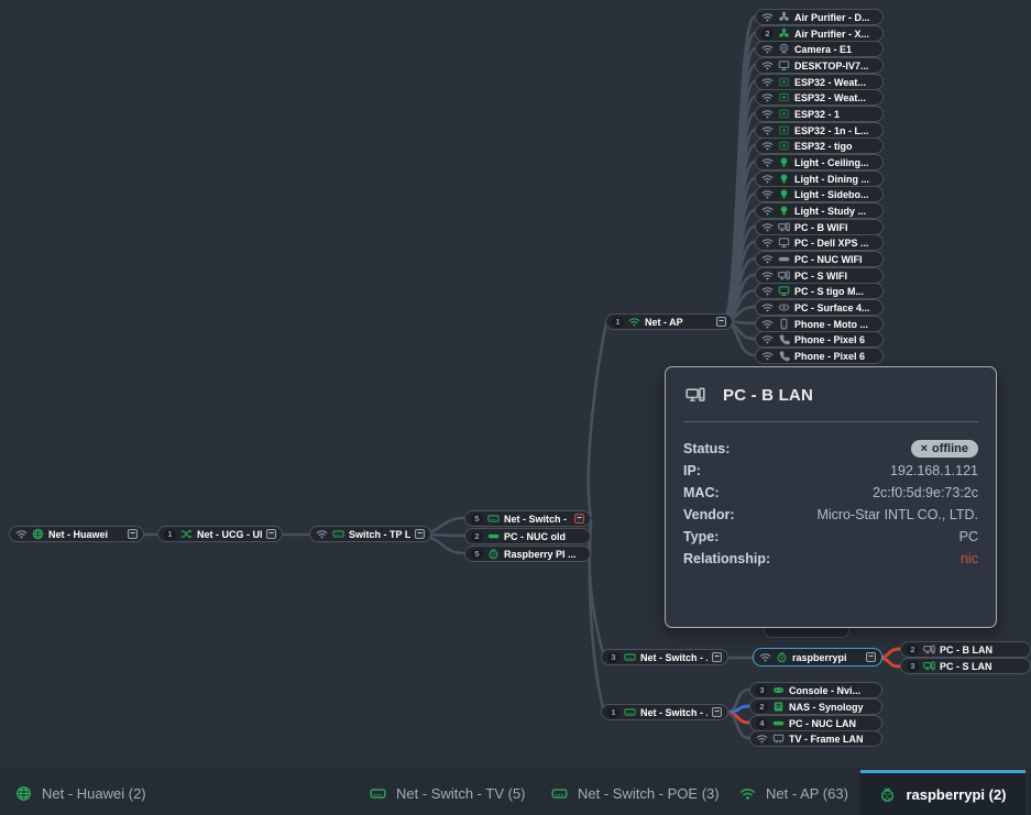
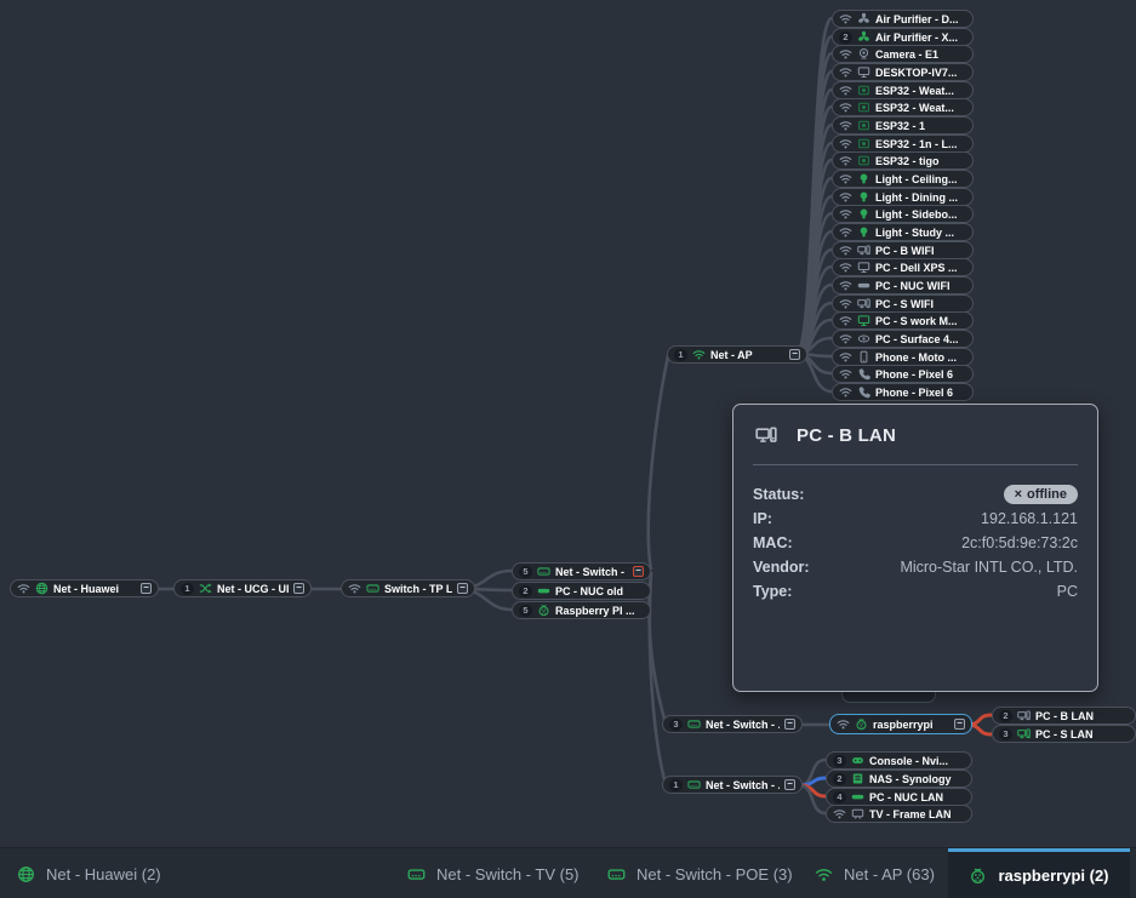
  Net - Huawei
  −
  1
  Net - UCG - Ul
  −
  Switch - TP L
  −
  5
  Net - Switch -
  −
  2
  PC - NUC old
  5
  Raspberry PI ...
  1
  Net - AP
  −
  Air Purifier - D...
  2
  Air Purifier - X...
  Camera - E1
  DESKTOP-IV7...
  ESP32 - Weat...
  ESP32 - Weat...
  ESP32 - 1
  ESP32 - 1n - L...
  ESP32 - tigo
  Light - Ceiling...
  Light - Dining ...
  Light - Sidebo...
  Light - Study ...
  PC - B WIFI
  PC - Dell XPS ...
  PC - NUC WIFI
  PC - S WIFI
- PC - S tigo M...
+ PC - S work M...
  PC - Surface 4...
  Phone - Moto ...
  Phone - Pixel 6
  Phone - Pixel 6
  3
  Net - Switch - .
  −
  raspberrypi
  −
  2
  PC - B LAN
  3
  PC - S LAN
  1
  Net - Switch - .
  −
  3
  Console - Nvi...
  2
  NAS - Synology
  4
  PC - NUC LAN
  TV - Frame LAN
  PC - B LAN
  Status:
  ×
  offline
  IP:
  192.168.1.121
  MAC:
  2c:f0:5d:9e:73:2c
  Vendor:
  Micro-Star INTL CO., LTD.
  Type:
  PC
- Relationship:
- nic
  Net - Huawei (2)
  Net - Switch - TV (5)
  Net - Switch - POE (3)
  Net - AP (63)
  raspberrypi (2)
